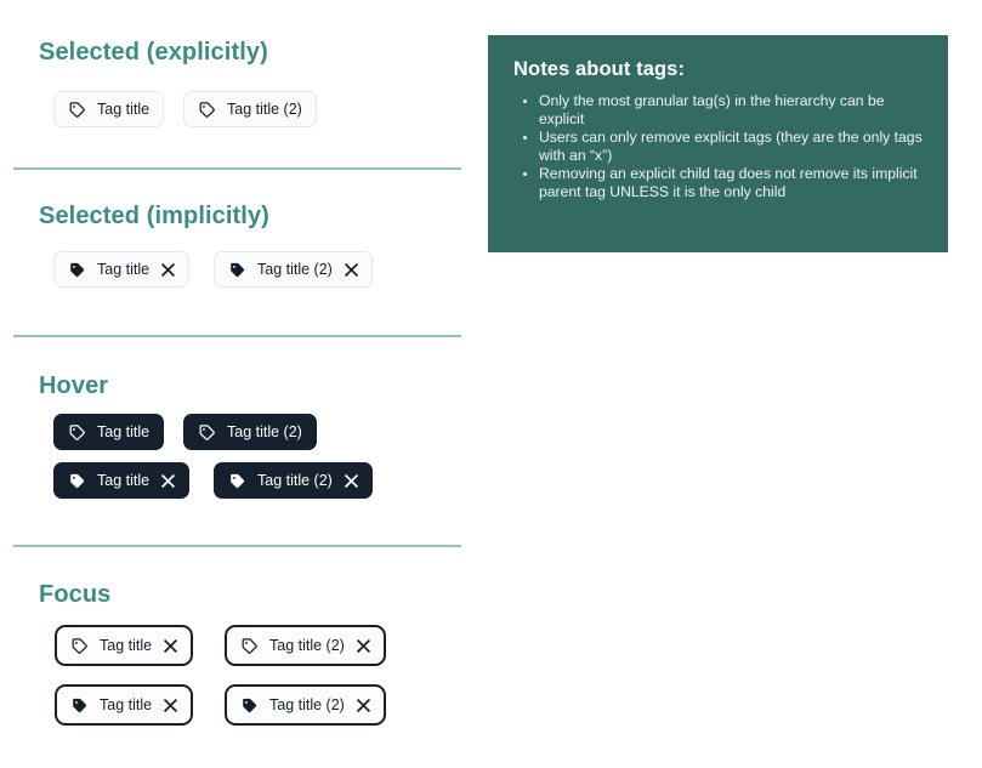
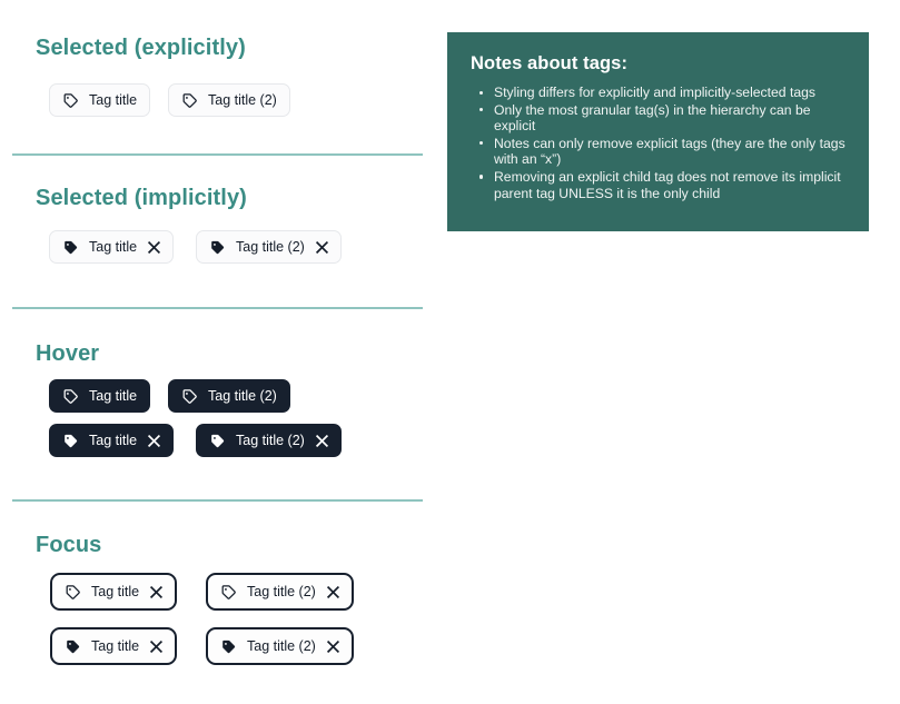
  Selected (explicitly)
  Tag title
  Tag title (2)
  Selected (implicitly)
  Tag title
  Tag title (2)
  Hover
  Tag title
  Tag title (2)
  Tag title
  Tag title (2)
  Focus
  Tag title
  Tag title (2)
  Tag title
  Tag title (2)
  Notes about tags:
+ Styling differs for explicitly and implicitly-selected tags
  Only the most granular tag(s) in the hierarchy can be explicit
- Users can only remove explicit tags (they are the only tags with an “x”)
+ Notes can only remove explicit tags (they are the only tags with an “x”)
  Removing an explicit child tag does not remove its implicit parent tag UNLESS it is the only child
